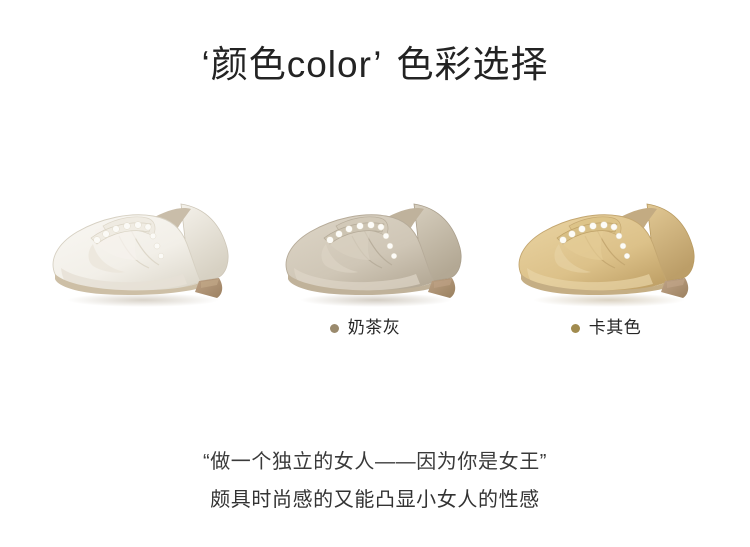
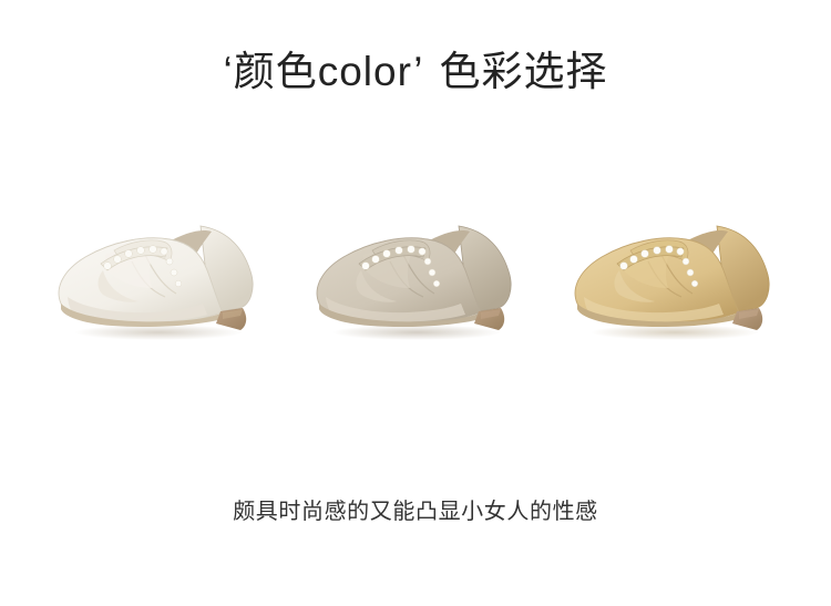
  ‘颜色color’ 色彩选择
- 奶茶灰
- 卡其色
- “做一个独立的女人——因为你是女王”
  颇具时尚感的又能凸显小女人的性感
